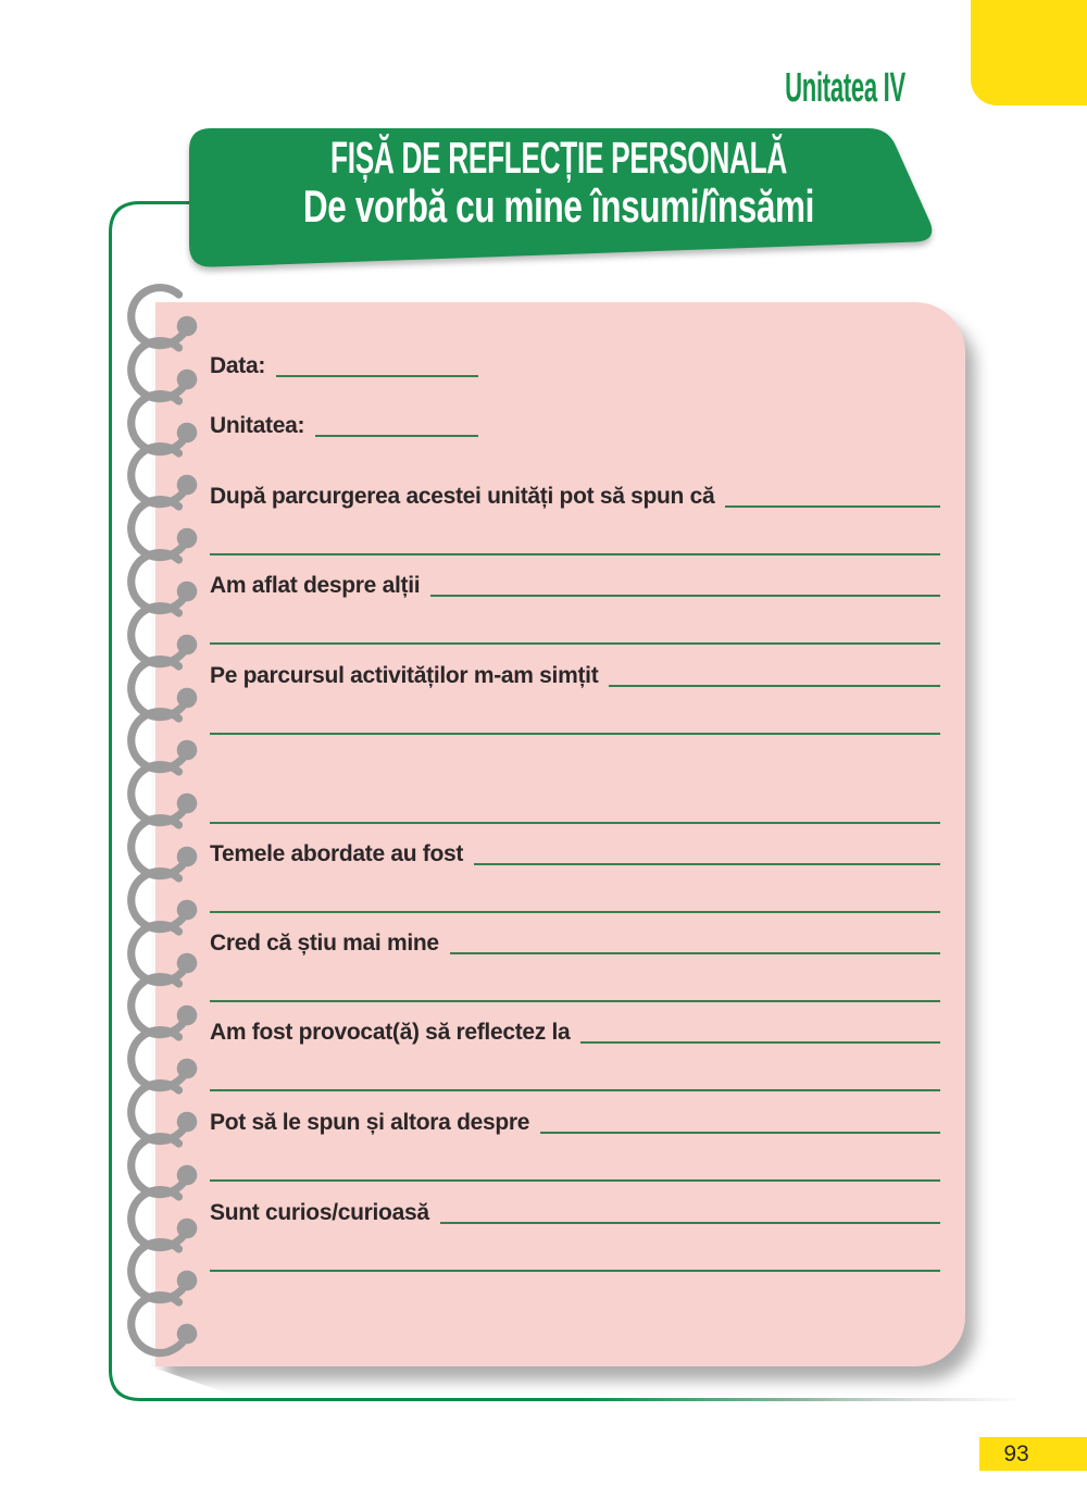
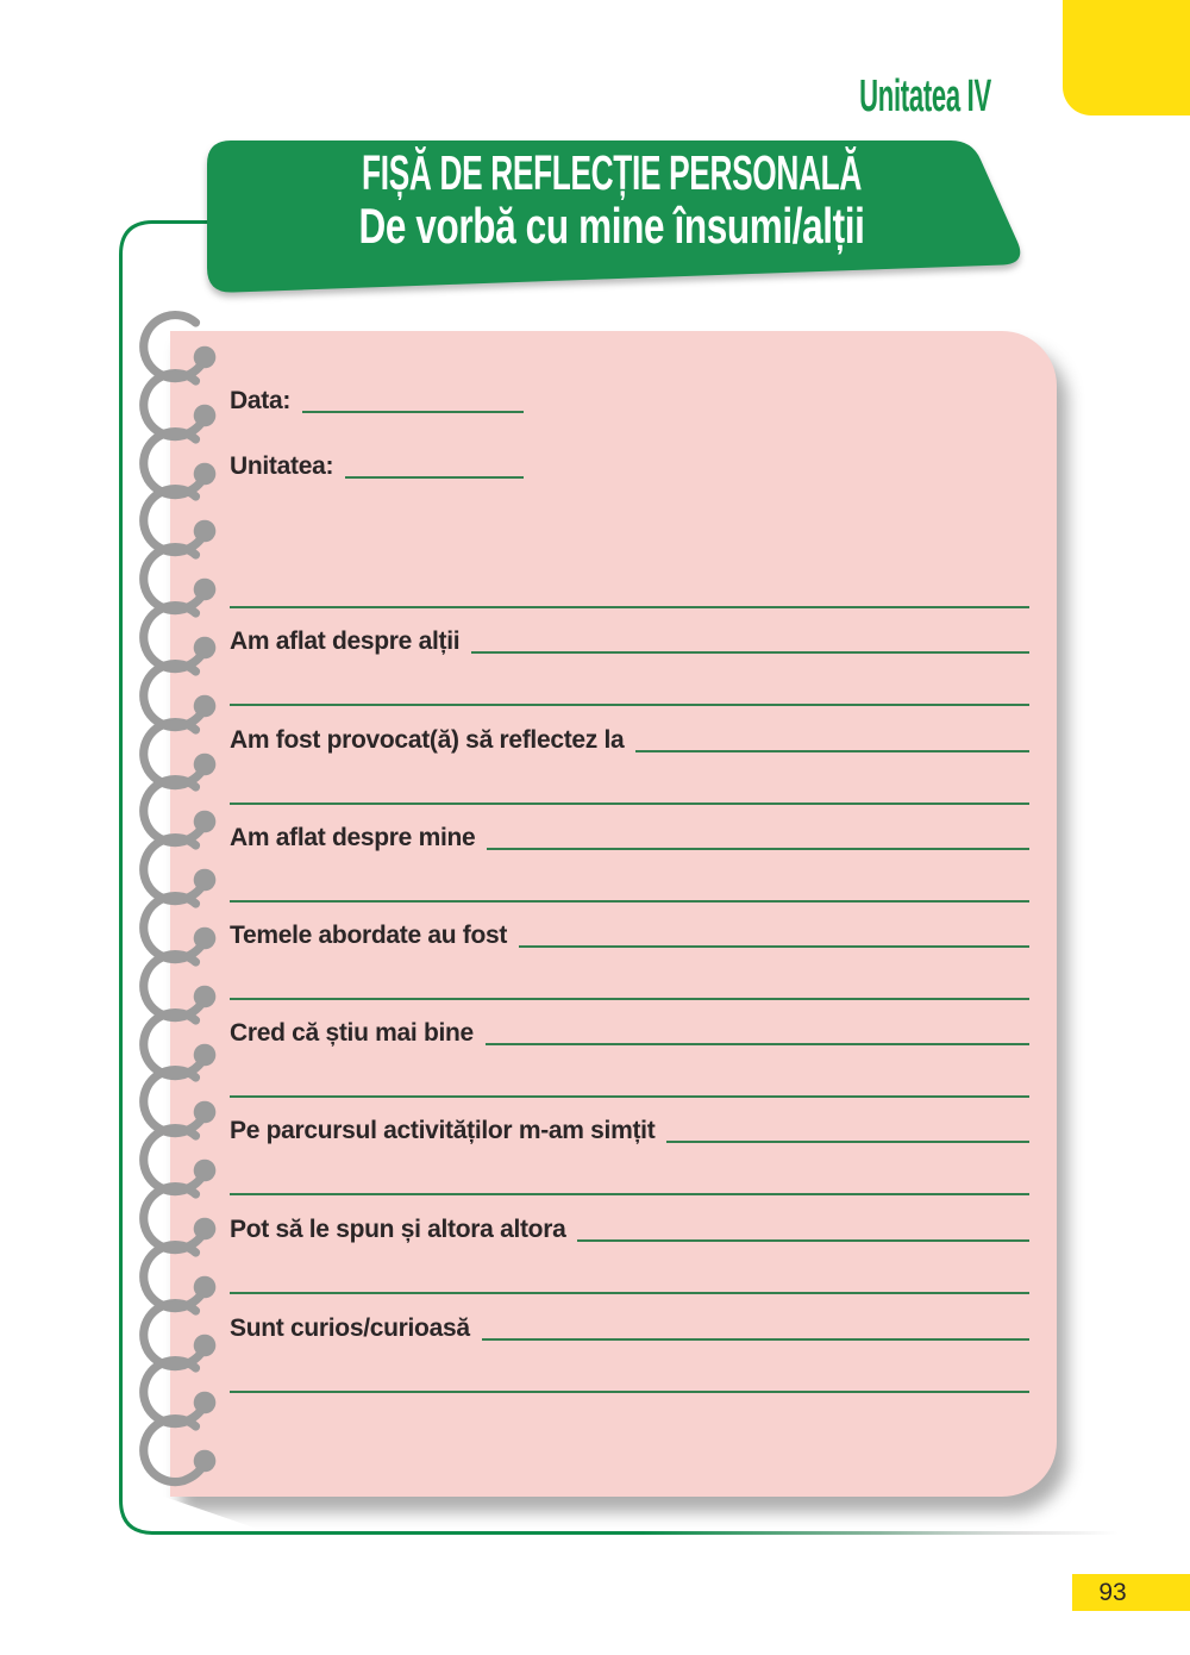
  FIȘĂ DE REFLECȚIE PERSONALĂ
- De vorbă cu mine însumi/însămi
+ De vorbă cu mine însumi/alții
  Unitatea IV
  Data:
  Unitatea:
- După parcurgerea acestei unități pot să spun că
  Am aflat despre alții
- Pe parcursul activităților m-am simțit
+ Am fost provocat(ă) să reflectez la
+ Am aflat despre mine
  Temele abordate au fost
- Cred că știu mai mine
+ Cred că știu mai bine
- Am fost provocat(ă) să reflectez la
+ Pe parcursul activităților m-am simțit
- Pot să le spun și altora despre
+ Pot să le spun și altora altora
  Sunt curios/curioasă
  93
